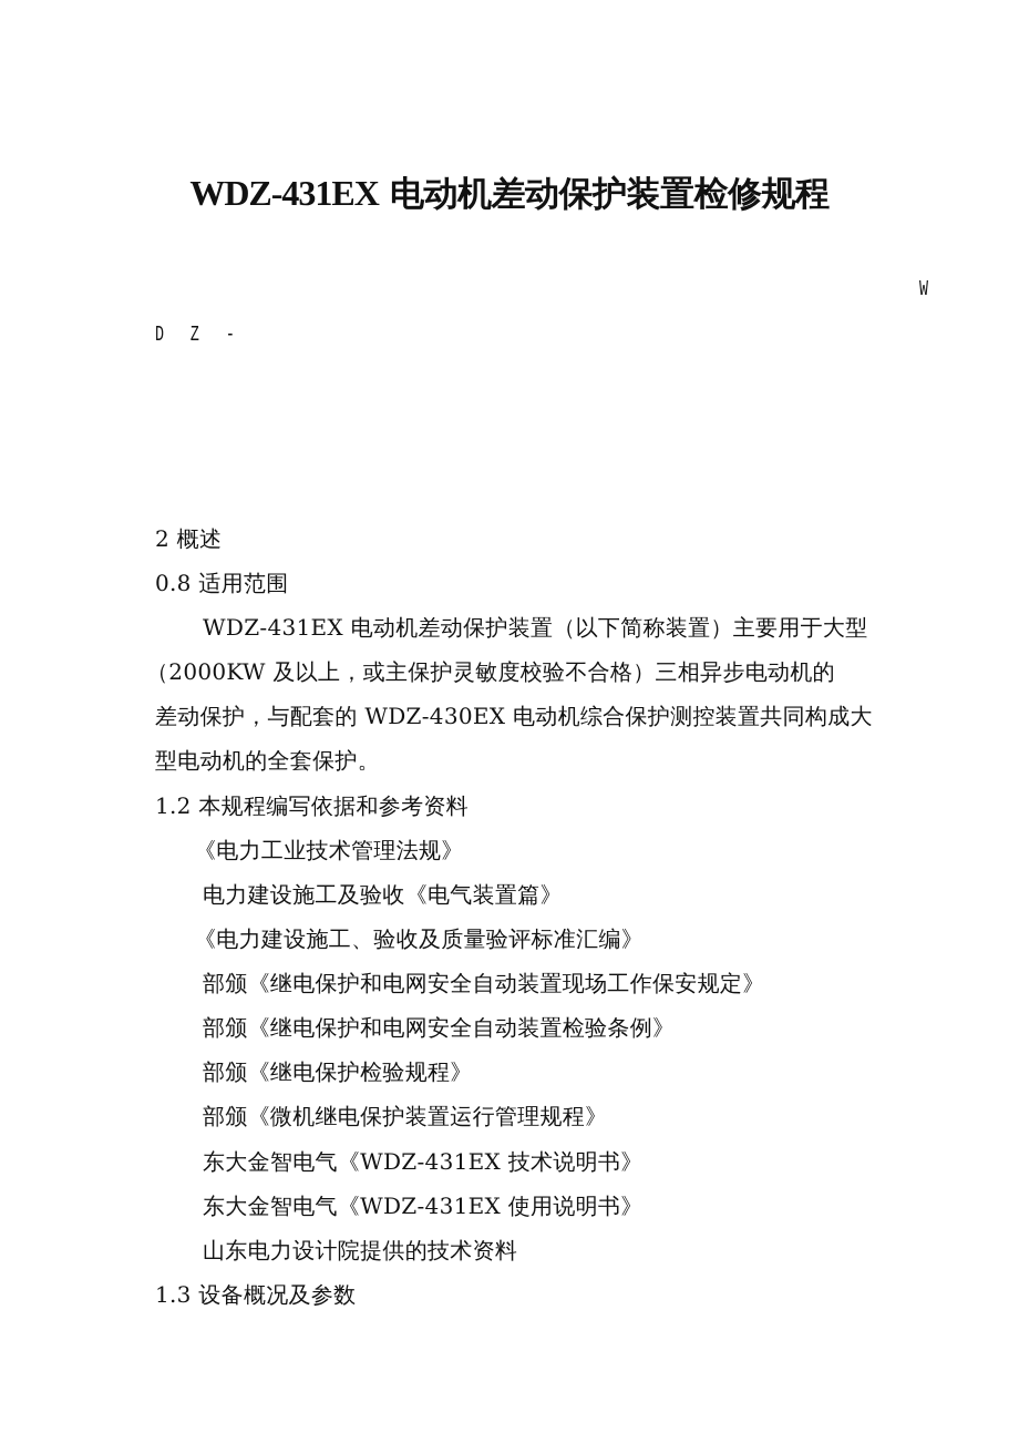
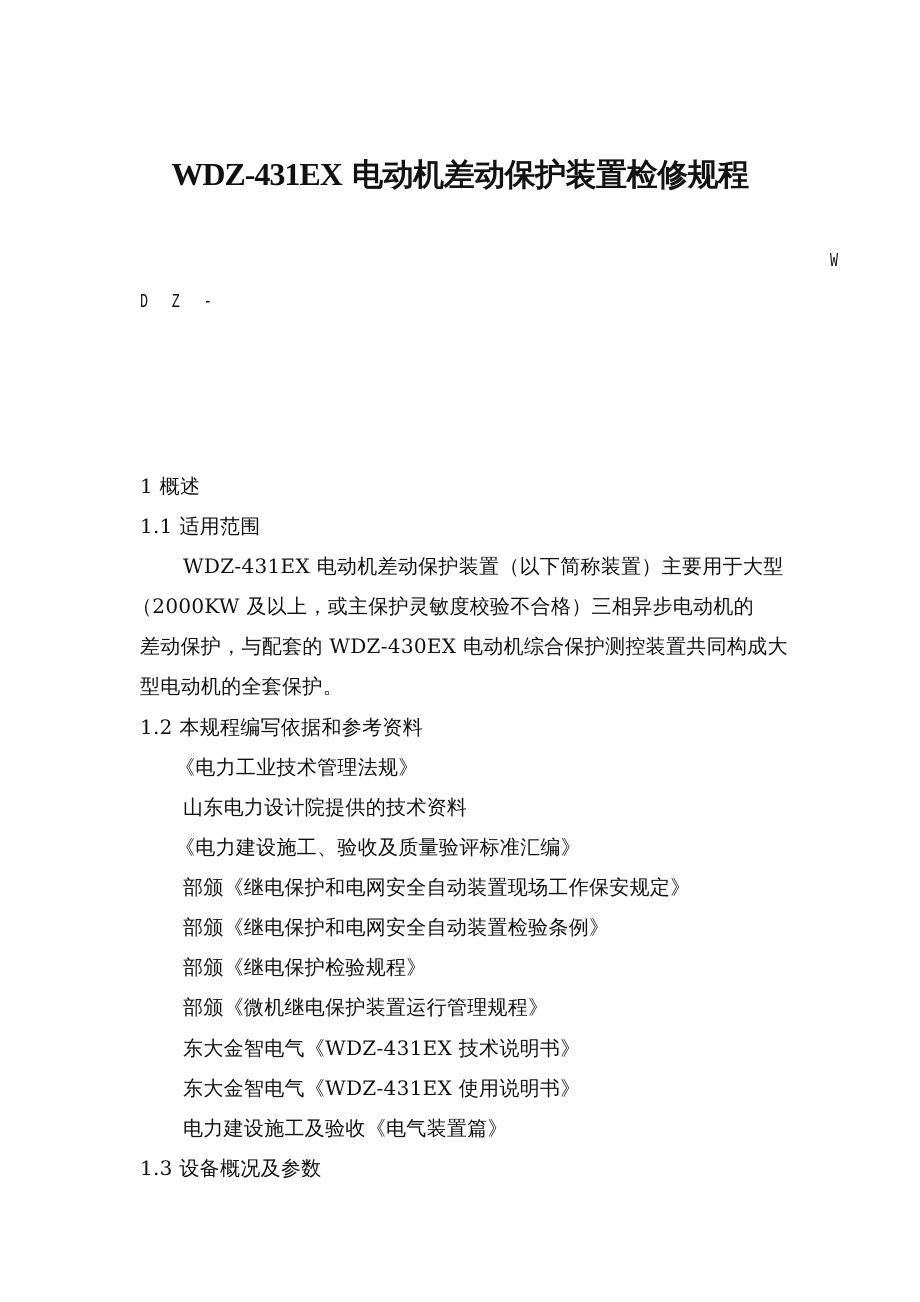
  WDZ-431EX 电动机差动保护装置检修规程
  W
  D Z -
- 2 概述
+ 1 概述
- 0.8 适用范围
+ 1.1 适用范围
  WDZ-431EX 电动机差动保护装置（以下简称装置）主要用于大型
  （2000KW 及以上，或主保护灵敏度校验不合格）三相异步电动机的
  差动保护，与配套的 WDZ-430EX 电动机综合保护测控装置共同构成大
  型电动机的全套保护。
  1.2 本规程编写依据和参考资料
  《电力工业技术管理法规》
- 电力建设施工及验收《电气装置篇》
+ 山东电力设计院提供的技术资料
  《电力建设施工、验收及质量验评标准汇编》
  部颁《继电保护和电网安全自动装置现场工作保安规定》
  部颁《继电保护和电网安全自动装置检验条例》
  部颁《继电保护检验规程》
  部颁《微机继电保护装置运行管理规程》
  东大金智电气《WDZ-431EX 技术说明书》
  东大金智电气《WDZ-431EX 使用说明书》
- 山东电力设计院提供的技术资料
+ 电力建设施工及验收《电气装置篇》
  1.3 设备概况及参数
